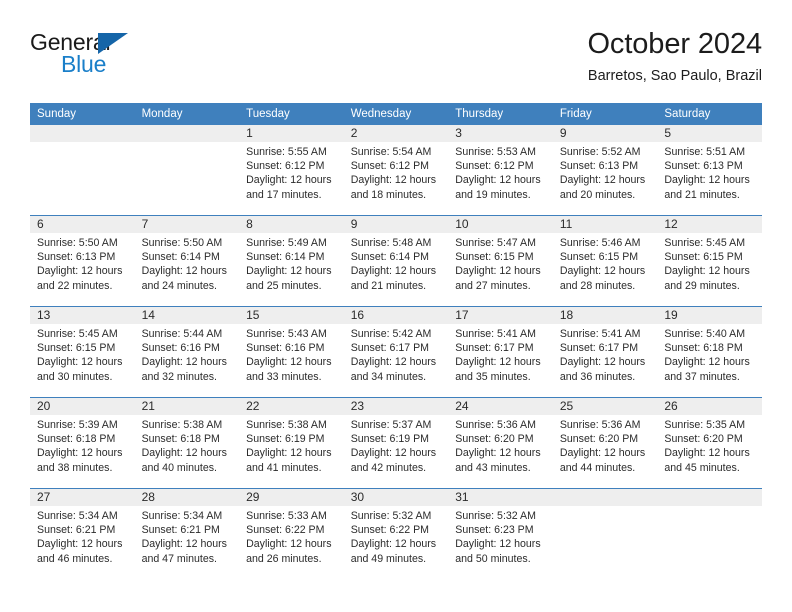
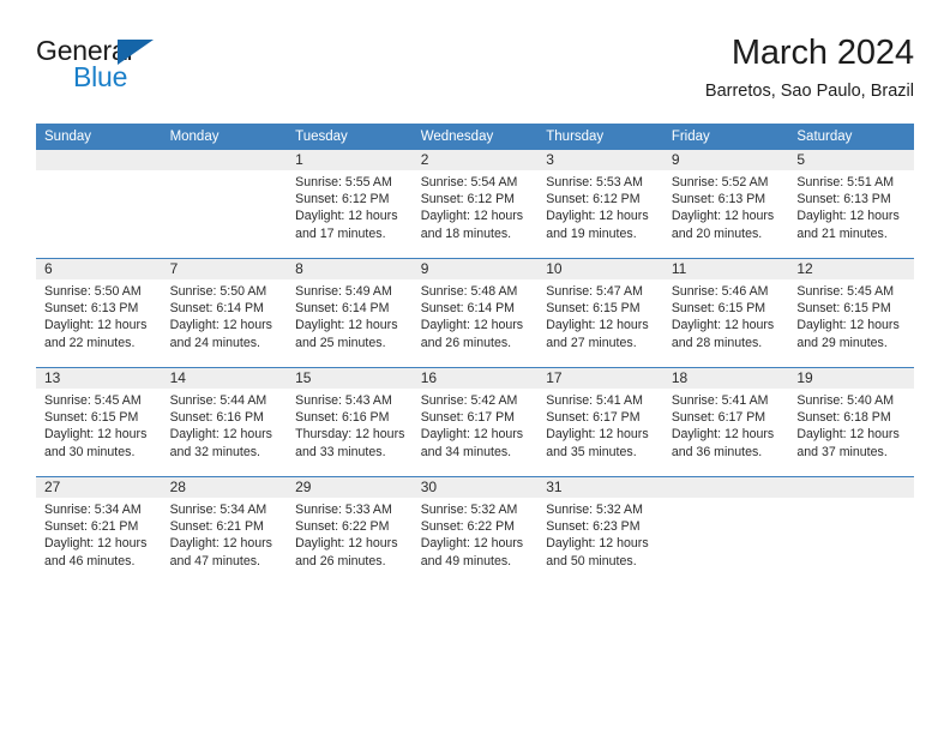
  General
  Blue
- October 2024
+ March 2024
  Barretos, Sao Paulo, Brazil
  Sunday	Monday	Tuesday	Wednesday	Thursday	Friday	Saturday
  		1Sunrise: 5:55 AMSunset: 6:12 PMDaylight: 12 hours and 17 minutes.	2Sunrise: 5:54 AMSunset: 6:12 PMDaylight: 12 hours and 18 minutes.	3Sunrise: 5:53 AMSunset: 6:12 PMDaylight: 12 hours and 19 minutes.	9Sunrise: 5:52 AMSunset: 6:13 PMDaylight: 12 hours and 20 minutes.	5Sunrise: 5:51 AMSunset: 6:13 PMDaylight: 12 hours and 21 minutes.
- 6Sunrise: 5:50 AMSunset: 6:13 PMDaylight: 12 hours and 22 minutes.	7Sunrise: 5:50 AMSunset: 6:14 PMDaylight: 12 hours and 24 minutes.	8Sunrise: 5:49 AMSunset: 6:14 PMDaylight: 12 hours and 25 minutes.	9Sunrise: 5:48 AMSunset: 6:14 PMDaylight: 12 hours and 21 minutes.	10Sunrise: 5:47 AMSunset: 6:15 PMDaylight: 12 hours and 27 minutes.	11Sunrise: 5:46 AMSunset: 6:15 PMDaylight: 12 hours and 28 minutes.	12Sunrise: 5:45 AMSunset: 6:15 PMDaylight: 12 hours and 29 minutes.
+ 6Sunrise: 5:50 AMSunset: 6:13 PMDaylight: 12 hours and 22 minutes.	7Sunrise: 5:50 AMSunset: 6:14 PMDaylight: 12 hours and 24 minutes.	8Sunrise: 5:49 AMSunset: 6:14 PMDaylight: 12 hours and 25 minutes.	9Sunrise: 5:48 AMSunset: 6:14 PMDaylight: 12 hours and 26 minutes.	10Sunrise: 5:47 AMSunset: 6:15 PMDaylight: 12 hours and 27 minutes.	11Sunrise: 5:46 AMSunset: 6:15 PMDaylight: 12 hours and 28 minutes.	12Sunrise: 5:45 AMSunset: 6:15 PMDaylight: 12 hours and 29 minutes.
- 13Sunrise: 5:45 AMSunset: 6:15 PMDaylight: 12 hours and 30 minutes.	14Sunrise: 5:44 AMSunset: 6:16 PMDaylight: 12 hours and 32 minutes.	15Sunrise: 5:43 AMSunset: 6:16 PMDaylight: 12 hours and 33 minutes.	16Sunrise: 5:42 AMSunset: 6:17 PMDaylight: 12 hours and 34 minutes.	17Sunrise: 5:41 AMSunset: 6:17 PMDaylight: 12 hours and 35 minutes.	18Sunrise: 5:41 AMSunset: 6:17 PMDaylight: 12 hours and 36 minutes.	19Sunrise: 5:40 AMSunset: 6:18 PMDaylight: 12 hours and 37 minutes.
+ 13Sunrise: 5:45 AMSunset: 6:15 PMDaylight: 12 hours and 30 minutes.	14Sunrise: 5:44 AMSunset: 6:16 PMDaylight: 12 hours and 32 minutes.	15Sunrise: 5:43 AMSunset: 6:16 PMThursday: 12 hours and 33 minutes.	16Sunrise: 5:42 AMSunset: 6:17 PMDaylight: 12 hours and 34 minutes.	17Sunrise: 5:41 AMSunset: 6:17 PMDaylight: 12 hours and 35 minutes.	18Sunrise: 5:41 AMSunset: 6:17 PMDaylight: 12 hours and 36 minutes.	19Sunrise: 5:40 AMSunset: 6:18 PMDaylight: 12 hours and 37 minutes.
- 20Sunrise: 5:39 AMSunset: 6:18 PMDaylight: 12 hours and 38 minutes.	21Sunrise: 5:38 AMSunset: 6:18 PMDaylight: 12 hours and 40 minutes.	22Sunrise: 5:38 AMSunset: 6:19 PMDaylight: 12 hours and 41 minutes.	23Sunrise: 5:37 AMSunset: 6:19 PMDaylight: 12 hours and 42 minutes.	24Sunrise: 5:36 AMSunset: 6:20 PMDaylight: 12 hours and 43 minutes.	25Sunrise: 5:36 AMSunset: 6:20 PMDaylight: 12 hours and 44 minutes.	26Sunrise: 5:35 AMSunset: 6:20 PMDaylight: 12 hours and 45 minutes.
  27Sunrise: 5:34 AMSunset: 6:21 PMDaylight: 12 hours and 46 minutes.	28Sunrise: 5:34 AMSunset: 6:21 PMDaylight: 12 hours and 47 minutes.	29Sunrise: 5:33 AMSunset: 6:22 PMDaylight: 12 hours and 26 minutes.	30Sunrise: 5:32 AMSunset: 6:22 PMDaylight: 12 hours and 49 minutes.	31Sunrise: 5:32 AMSunset: 6:23 PMDaylight: 12 hours and 50 minutes.
